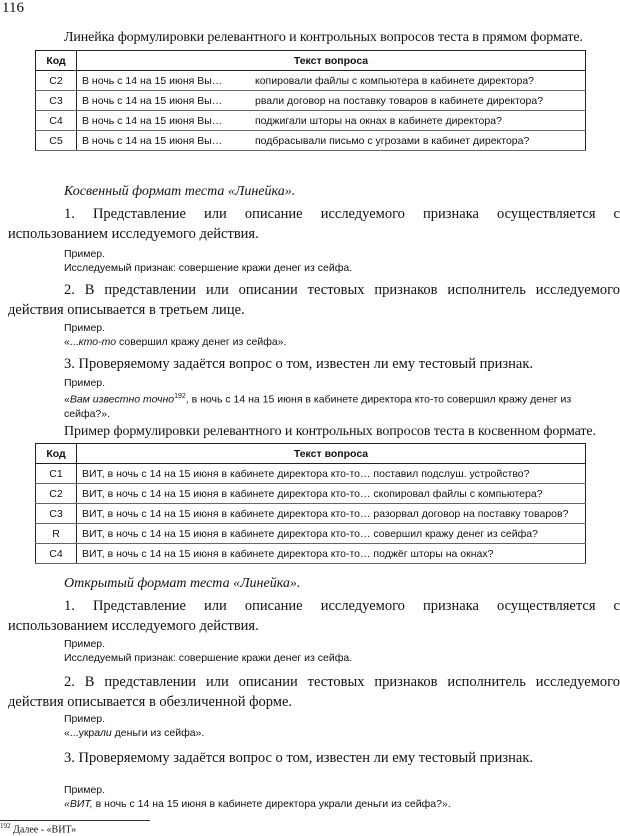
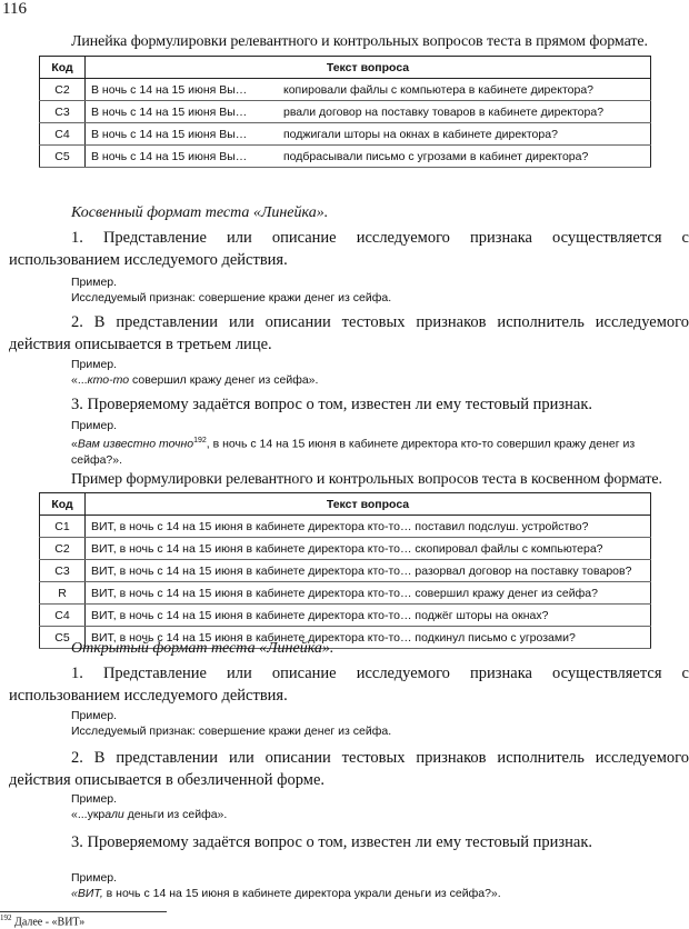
  116
  Линейка формулировки релевантного и контрольных вопросов теста в прямом формате.
  Код	Текст вопроса
  C2	В ночь с 14 на 15 июня Вы… копировали файлы с компьютера в кабинете директора?
  C3	В ночь с 14 на 15 июня Вы… рвали договор на поставку товаров в кабинете директора?
  C4	В ночь с 14 на 15 июня Вы… поджигали шторы на окнах в кабинете директора?
  C5	В ночь с 14 на 15 июня Вы… подбрасывали письмо с угрозами в кабинет директора?
  Косвенный формат теста «Линейка».
  1. Представление или описание исследуемого признака осуществляется с использованием исследуемого действия.
  Пример.
  Исследуемый признак: совершение кражи денег из сейфа.
  2. В представлении или описании тестовых признаков исполнитель исследуемого действия описывается в третьем лице.
  Пример.
  «...кто-то совершил кражу денег из сейфа».
  3. Проверяемому задаётся вопрос о том, известен ли ему тестовый признак.
  Пример.
  «Вам известно точно , в ночь с 14 на 15 июня в кабинете директора кто-то совершил кражу денег из сейфа?».
  Пример формулировки релевантного и контрольных вопросов теста в косвенном формате.
  Код	Текст вопроса
  C1	ВИТ, в ночь с 14 на 15 июня в кабинете директора кто-то… поставил подслуш. устройство?
  C2	ВИТ, в ночь с 14 на 15 июня в кабинете директора кто-то… скопировал файлы с компьютера?
  C3	ВИТ, в ночь с 14 на 15 июня в кабинете директора кто-то… разорвал договор на поставку товаров?
  R	ВИТ, в ночь с 14 на 15 июня в кабинете директора кто-то… совершил кражу денег из сейфа?
  C4	ВИТ, в ночь с 14 на 15 июня в кабинете директора кто-то… поджёг шторы на окнах?
+ C5	ВИТ, в ночь с 14 на 15 июня в кабинете директора кто-то… подкинул письмо с угрозами?
  Открытый формат теста «Линейка».
  1. Представление или описание исследуемого признака осуществляется с использованием исследуемого действия.
  Пример.
  Исследуемый признак: совершение кражи денег из сейфа.
  2. В представлении или описании тестовых признаков исполнитель исследуемого действия описывается в обезличенной форме.
  Пример.
  «...украли деньги из сейфа».
  3. Проверяемому задаётся вопрос о том, известен ли ему тестовый признак.
  Пример.
  «ВИТ, в ночь с 14 на 15 июня в кабинете директора украли деньги из сейфа?».
  192 Далее - «ВИТ»
